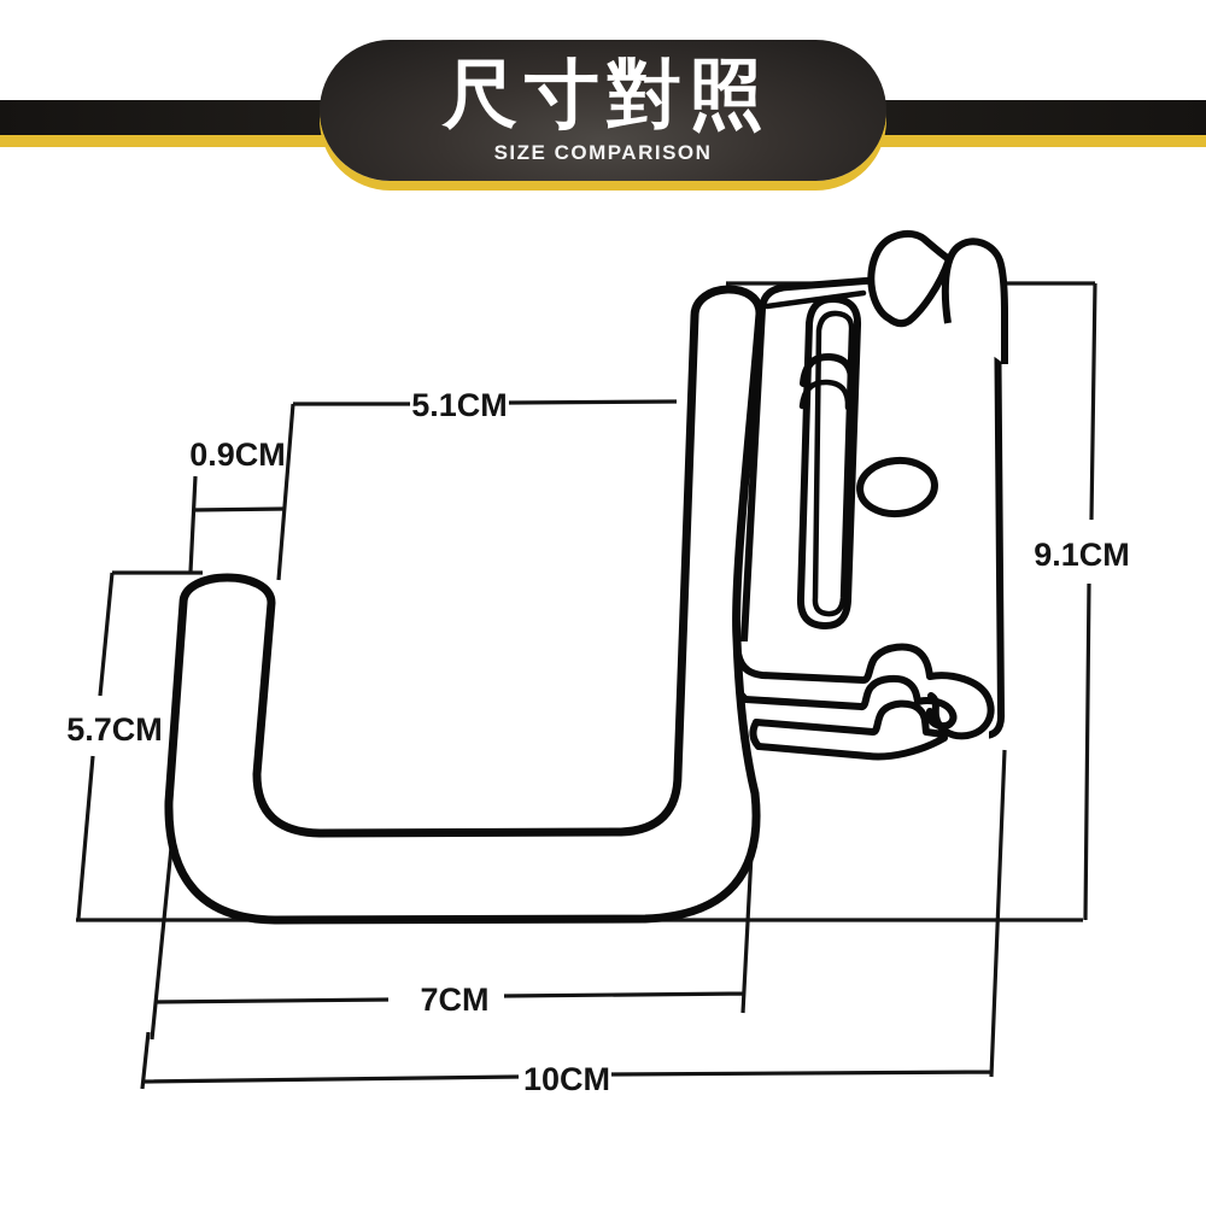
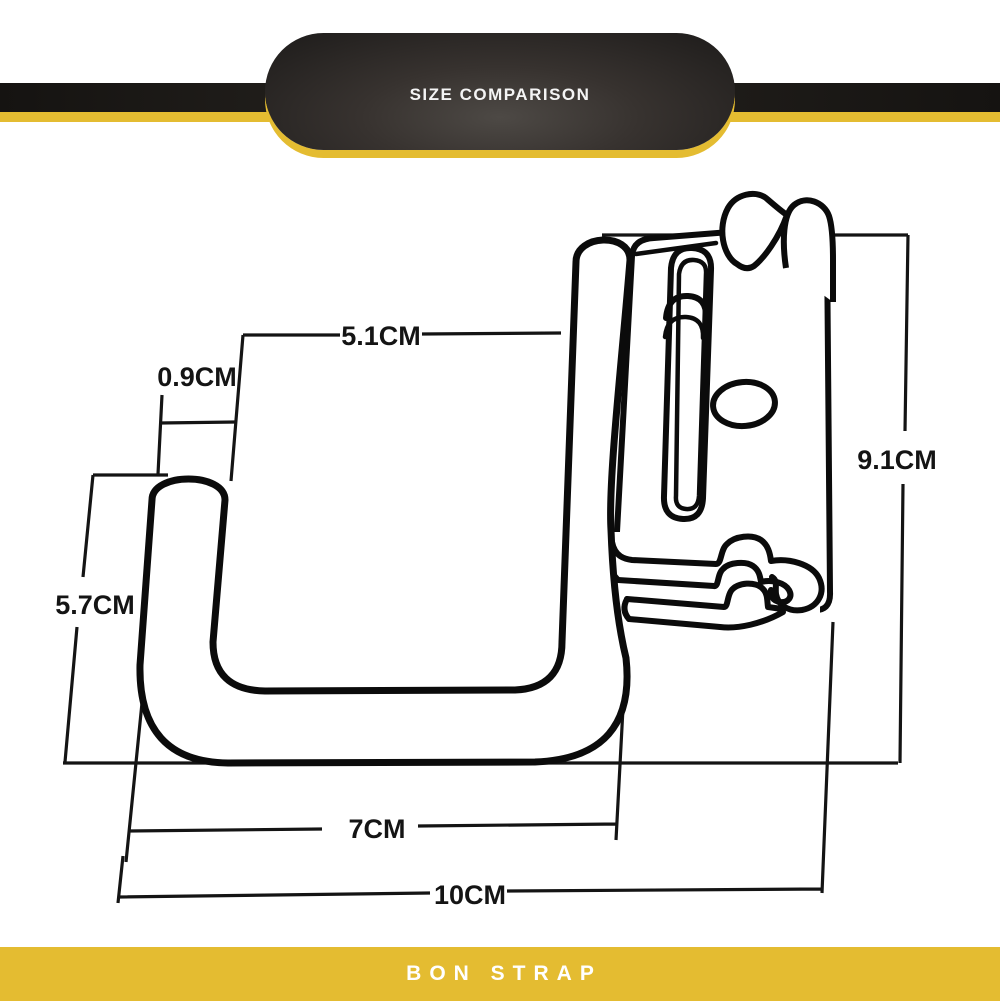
- 尺寸對照
  SIZE COMPARISON
  5.1CM
  0.9CM
  9.1CM
  5.7CM
  7CM
  10CM
+ BON STRAP
